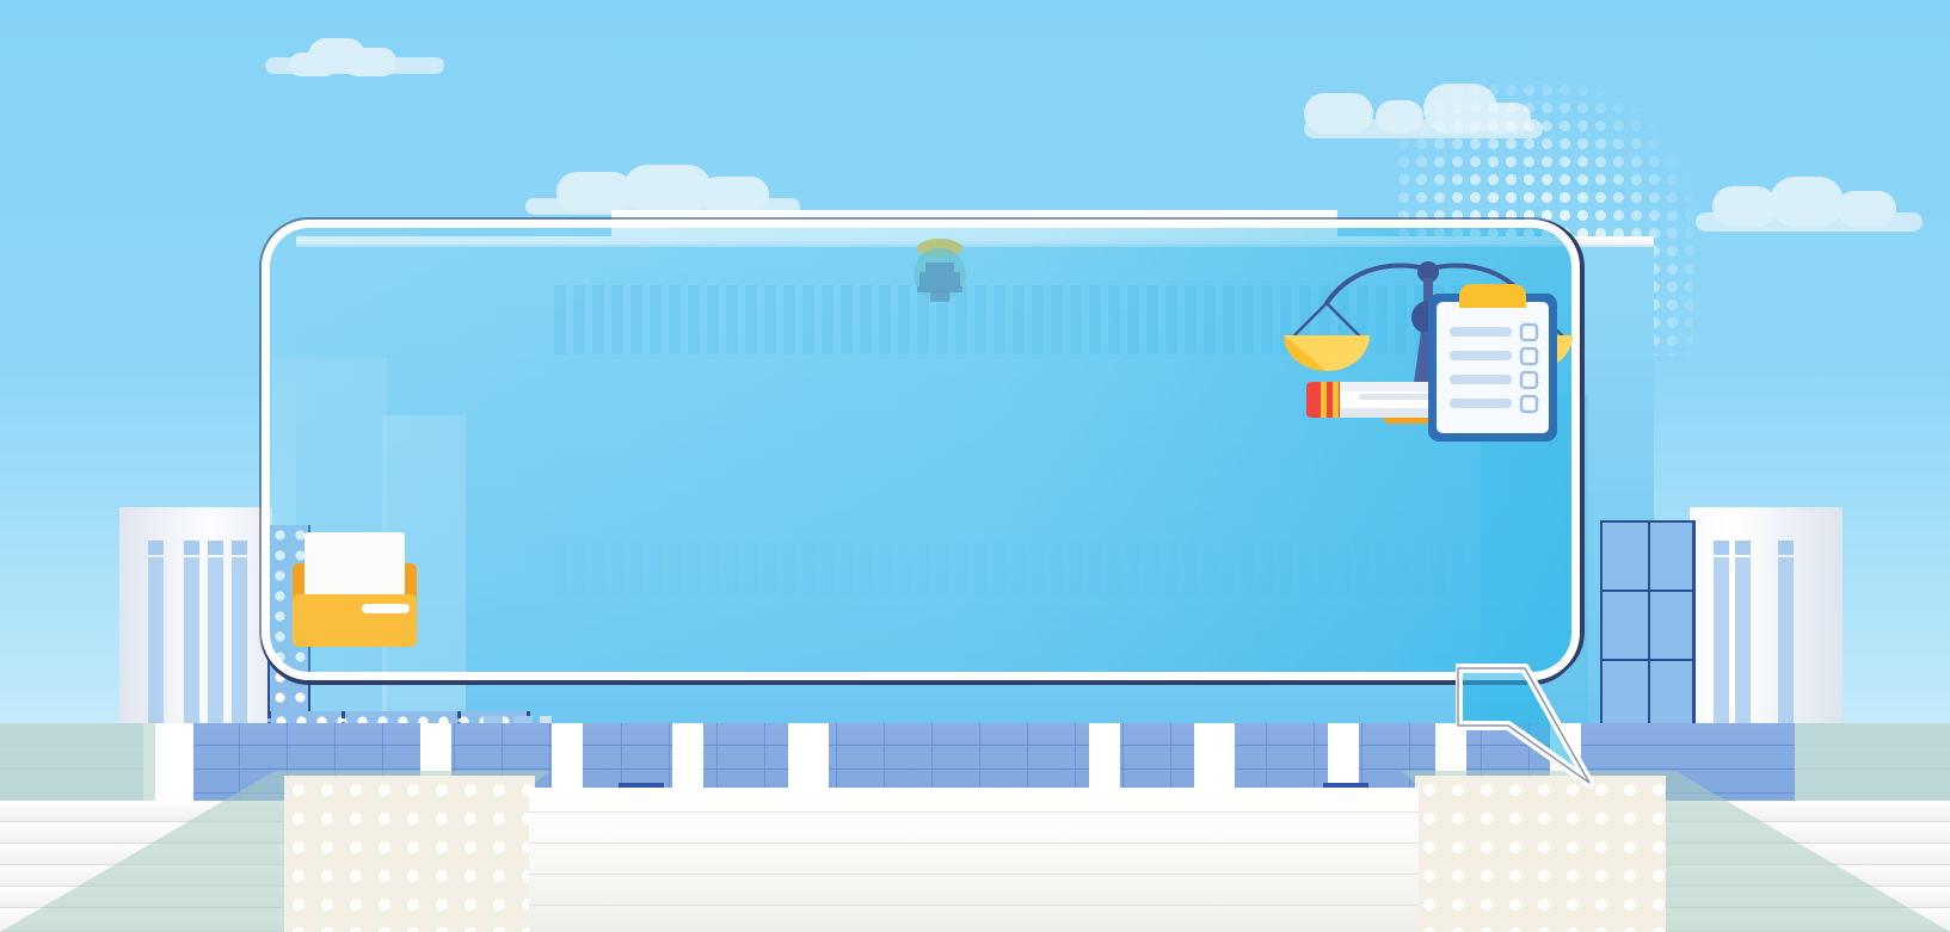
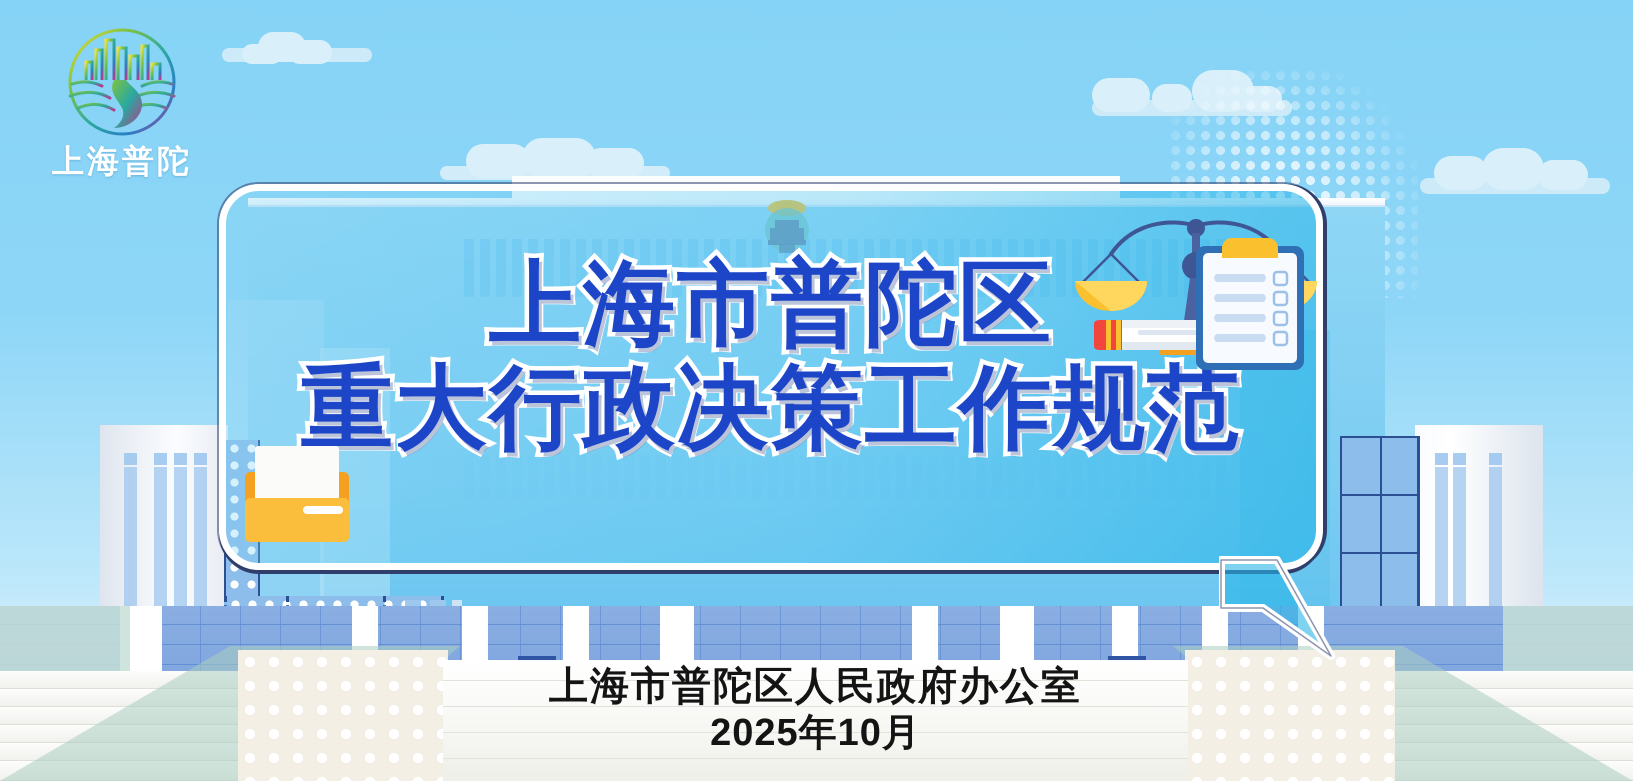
+ 上海市普陀区人民政府办公室
+ 2025年10月
+ 上海市普陀区
+ 重大行政决策工作规范
+ 上海普陀
